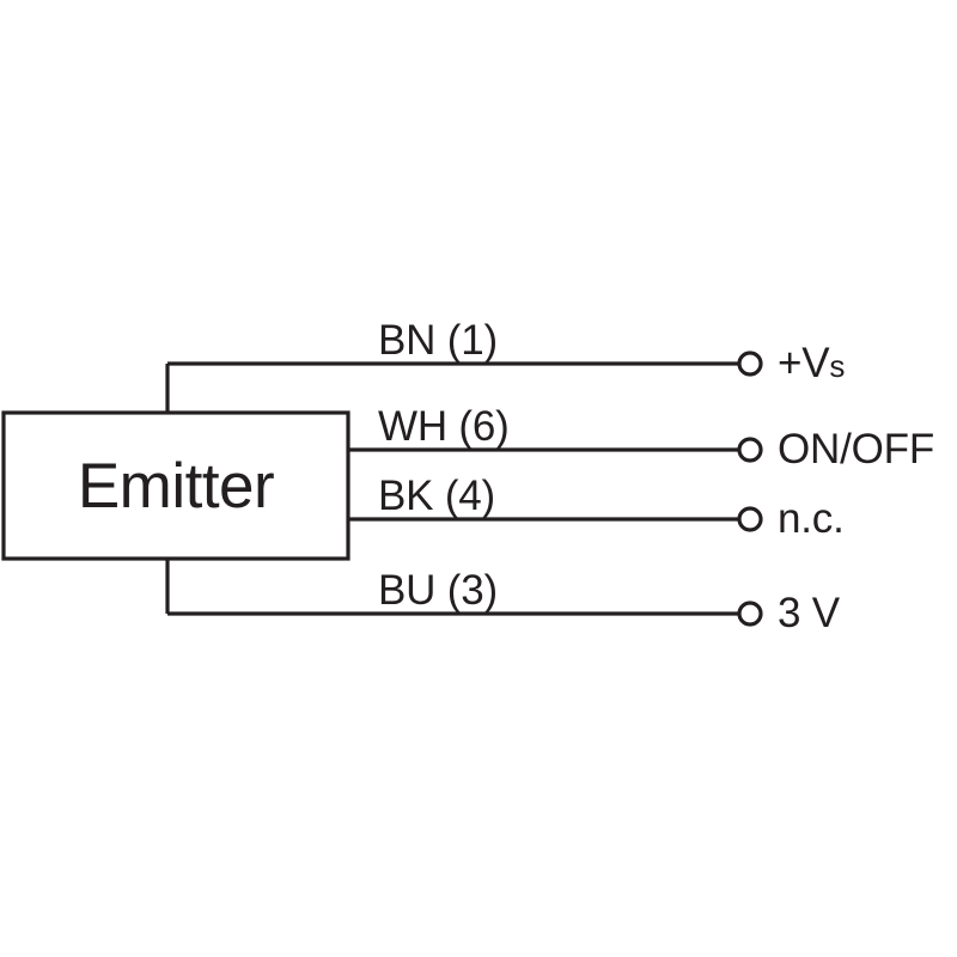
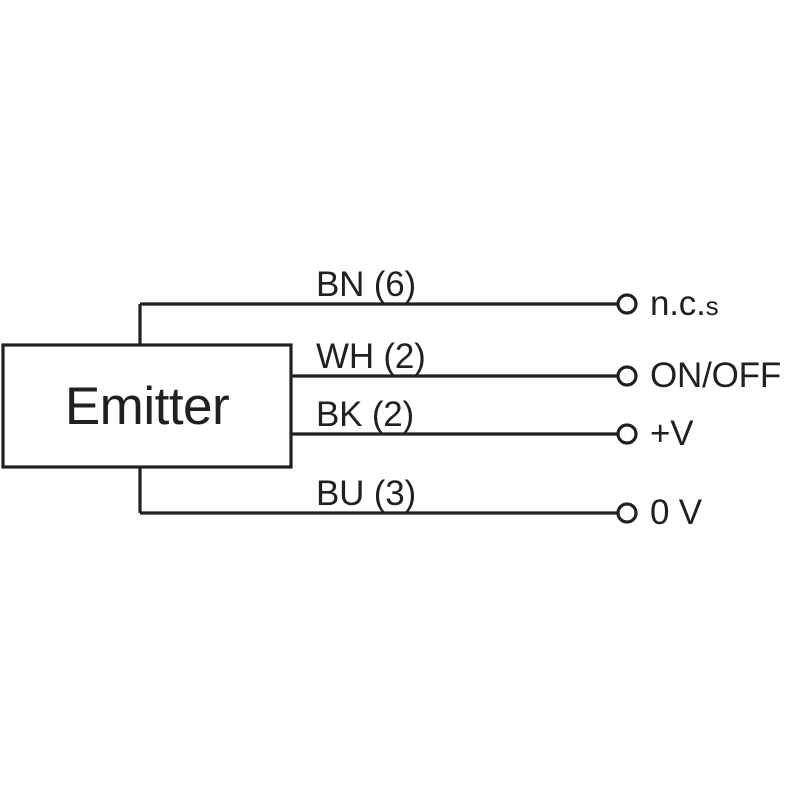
  Emitter
- BN (1)
+ BN (6)
- WH (6)
+ WH (2)
- BK (4)
+ BK (2)
  BU (3)
- +Vs
+ n.c.s
  ON/OFF
- n.c.
+ +V
- 3 V
+ 0 V
